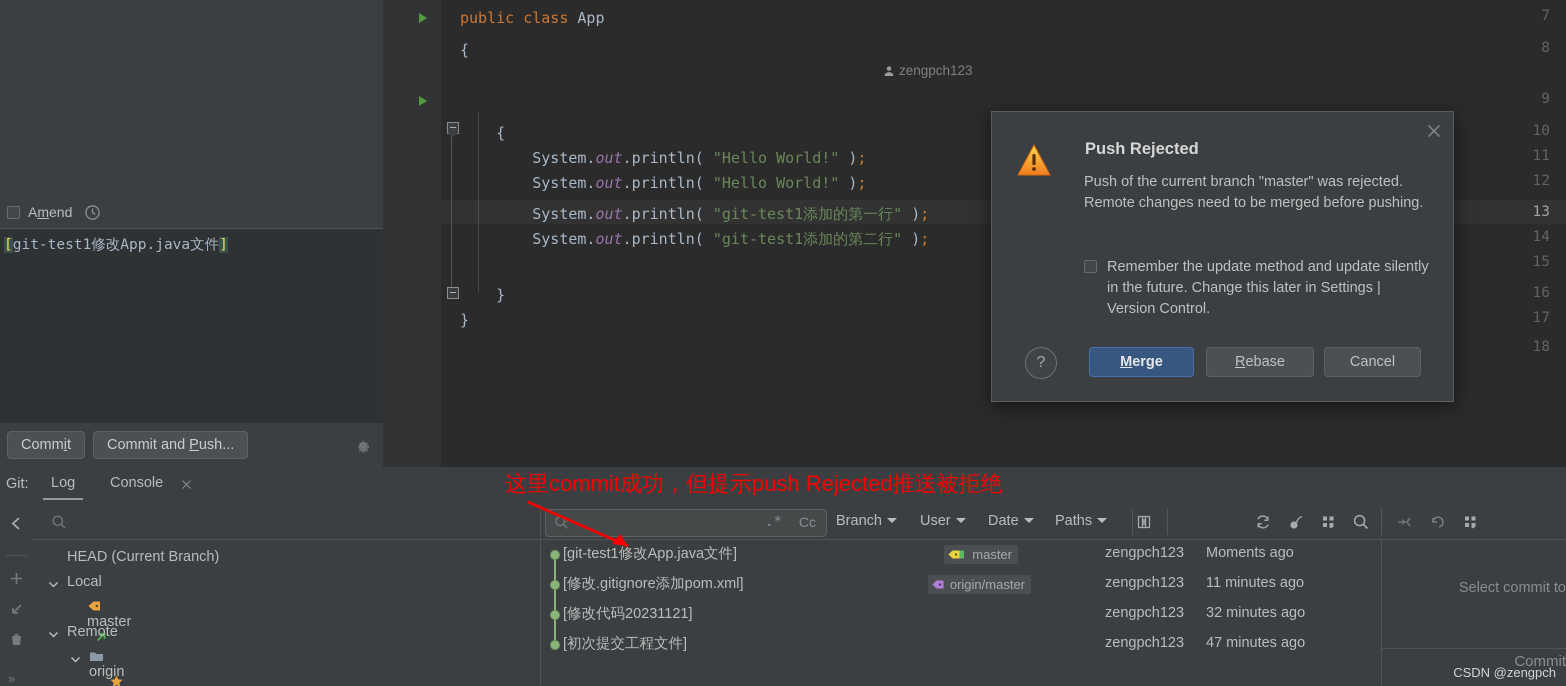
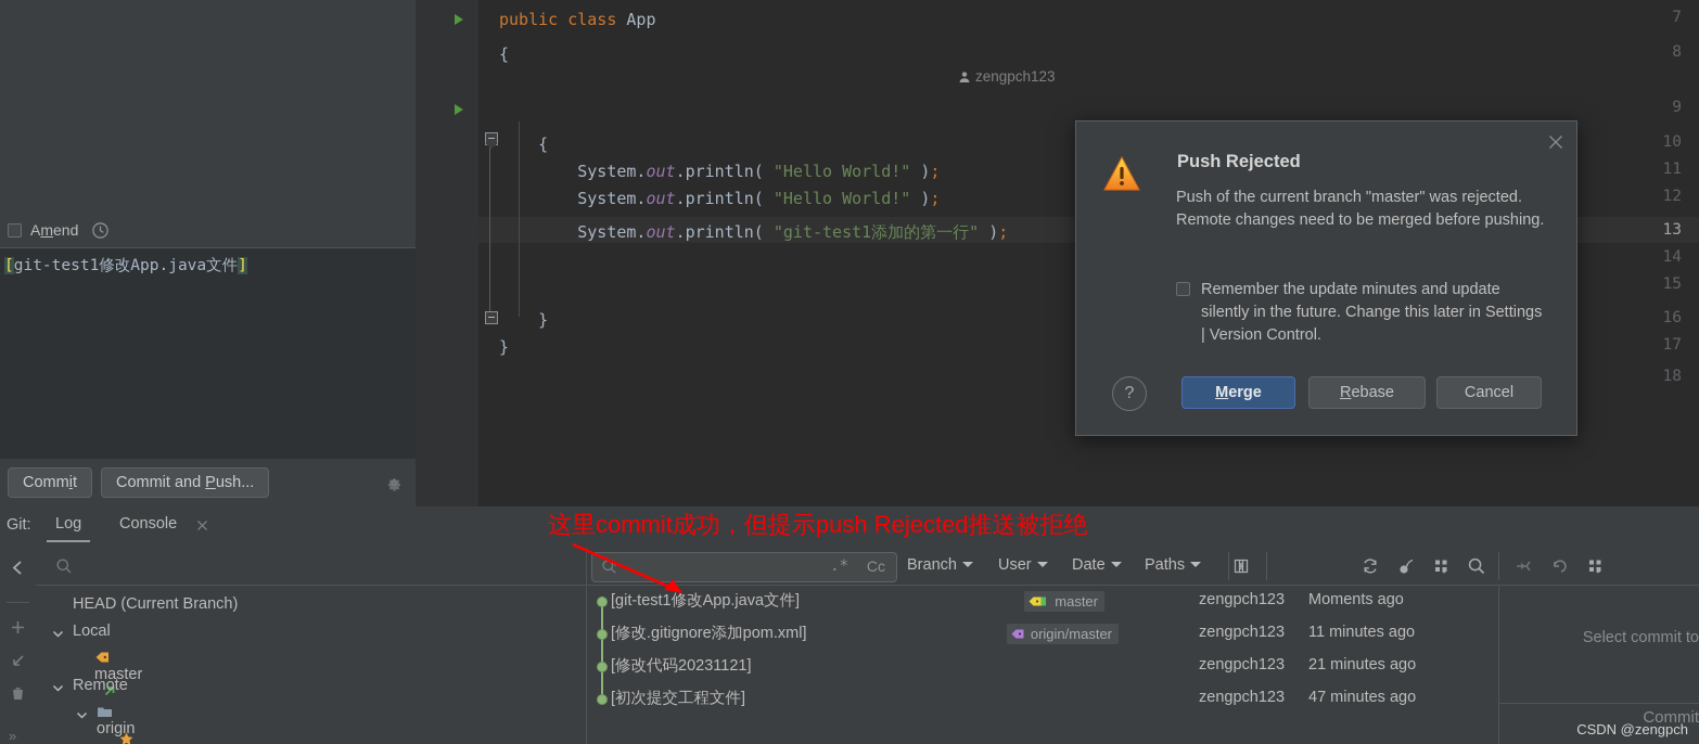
  Amend
  [git-test1修改App.java文件]
  Commit
  Commit and Push...
  7
  8
  9
  10
  11
  12
  13
  14
  15
  16
  17
  18
  public class App
  {
  {
  System.out.println( "Hello World!" );
  System.out.println( "Hello World!" );
  System.out.println( "git-test1添加的第一行" );
- System.out.println( "git-test1添加的第二行" );
  }
  }
  zengpch123
  Push Rejected
  Push of the current branch "master" was rejected. Remote changes need to be merged before pushing.
- Remember the update method and update silently in the future. Change this later in Settings | Version Control.
+ Remember the update minutes and update silently in the future. Change this later in Settings | Version Control.
  ?
  M
  erge
  R
  ebase
  Cancel
  Git:
  Log
  Console
  »
  HEAD (Current Branch)
  Local
  master
  Remote
  origin
  .*
  Cc
  Branch
  User
  Date
  Paths
  [git-test1修改App.java文件]
  master
  zengpch123
  Moments ago
  [修改.gitignore添加pom.xml]
  origin/master
  zengpch123
  11 minutes ago
  [修改代码20231121]
  zengpch123
- 32 minutes ago
+ 21 minutes ago
  [初次提交工程文件]
  zengpch123
  47 minutes ago
  Select commit to
  Commit
  CSDN @zengpch
  这里commit成功，但提示push Rejected推送被拒绝
